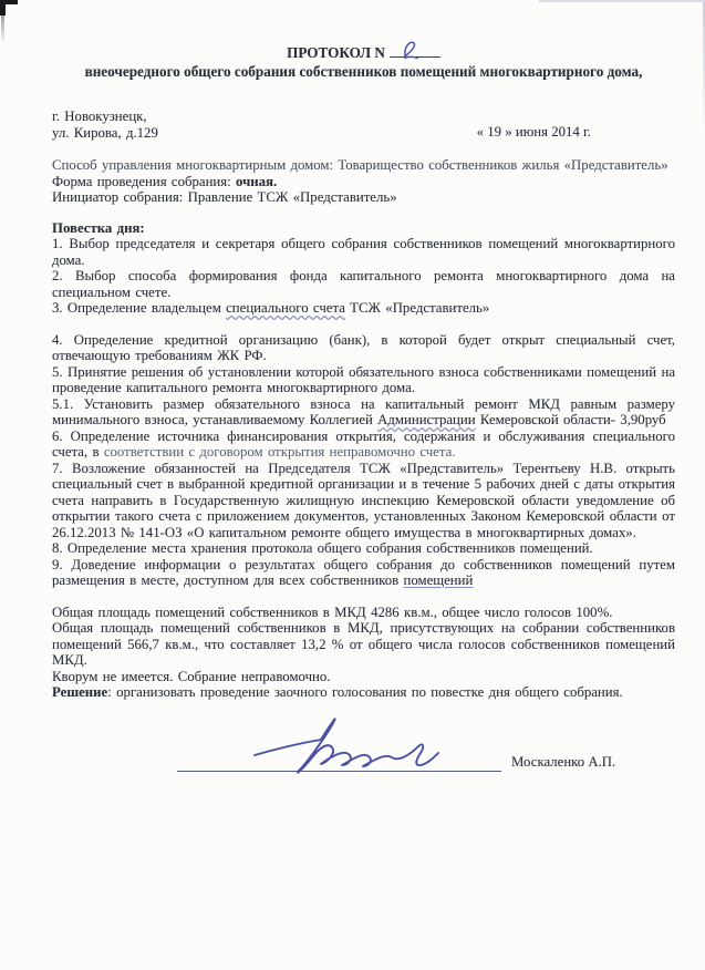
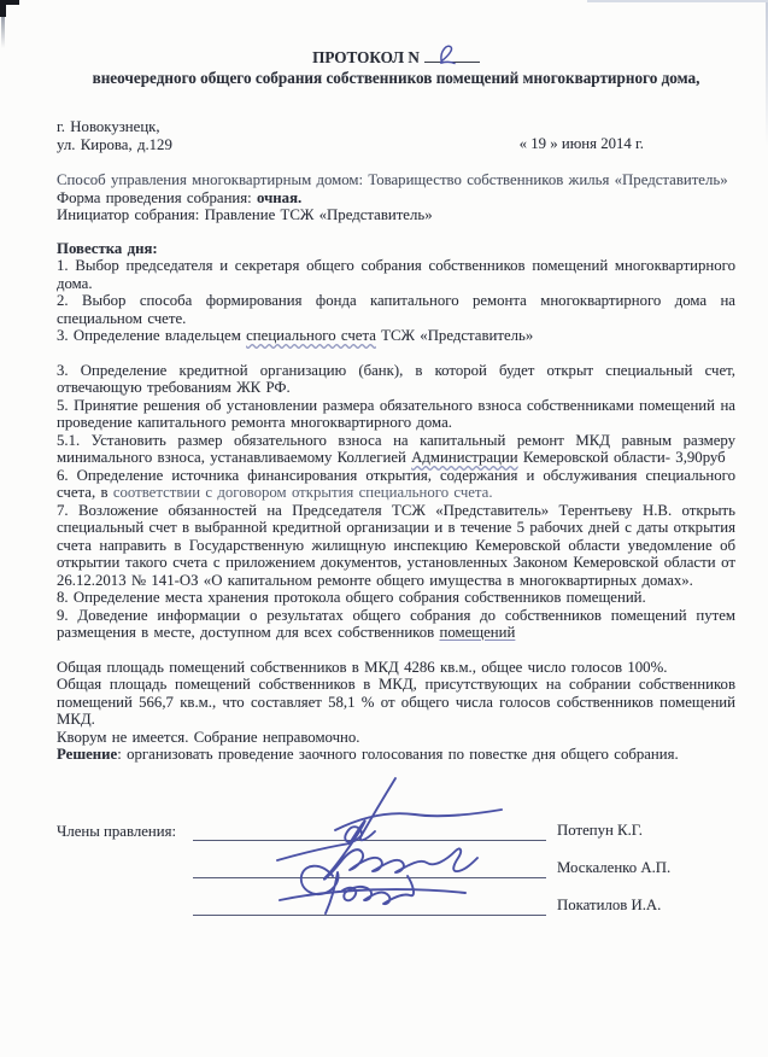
  ПРОТОКОЛ N
  внеочередного общего собрания собственников помещений многоквартирного дома,
  г. Новокузнецк,
  ул. Кирова, д.129
  « 19 » июня 2014 г.
  Способ управления многоквартирным домом: Товарищество собственников жилья «Представитель»
  Форма проведения собрания: очная.
  Инициатор собрания: Правление ТСЖ «Представитель»
  Повестка дня:
  1. Выбор председателя и секретаря общего собрания собственников помещений многоквартирного дома.
  2. Выбор способа формирования фонда капитального ремонта многоквартирного дома на специальном счете.
  3. Определение владельцем специального счета ТСЖ «Представитель»
- 4. Определение кредитной организацию (банк), в которой будет открыт специальный счет, отвечающую требованиям ЖК РФ.
+ 3. Определение кредитной организацию (банк), в которой будет открыт специальный счет, отвечающую требованиям ЖК РФ.
- 5. Принятие решения об установлении которой обязательного взноса собственниками помещений на проведение капитального ремонта многоквартирного дома.
+ 5. Принятие решения об установлении размера обязательного взноса собственниками помещений на проведение капитального ремонта многоквартирного дома.
  5.1. Установить размер обязательного взноса на капитальный ремонт МКД равным размеру минимального взноса, устанавливаемому Коллегией Администрации Кемеровской области- 3,90руб
- 6. Определение источника финансирования открытия, содержания и обслуживания специального счета, в соответствии с договором открытия неправомочно счета.
+ 6. Определение источника финансирования открытия, содержания и обслуживания специального счета, в соответствии с договором открытия специального счета.
  7. Возложение обязанностей на Председателя ТСЖ «Представитель» Терентьеву Н.В. открыть специальный счет в выбранной кредитной организации и в течение 5 рабочих дней с даты открытия счета направить в Государственную жилищную инспекцию Кемеровской области уведомление об открытии такого счета с приложением документов, установленных Законом Кемеровской области от 26.12.2013 № 141-ОЗ «О капитальном ремонте общего имущества в многоквартирных домах».
  8. Определение места хранения протокола общего собрания собственников помещений.
  9. Доведение информации о результатах общего собрания до собственников помещений путем размещения в месте, доступном для всех собственников помещений
  Общая площадь помещений собственников в МКД 4286 кв.м., общее число голосов 100%.
- Общая площадь помещений собственников в МКД, присутствующих на собрании собственников помещений 566,7 кв.м., что составляет 13,2 % от общего числа голосов собственников помещений МКД.
+ Общая площадь помещений собственников в МКД, присутствующих на собрании собственников помещений 566,7 кв.м., что составляет 58,1 % от общего числа голосов собственников помещений МКД.
  Кворум не имеется. Собрание неправомочно.
  Решение: организовать проведение заочного голосования по повестке дня общего собрания.
+ Члены правления:
+ Потепун К.Г.
  Москаленко А.П.
+ Покатилов И.А.
